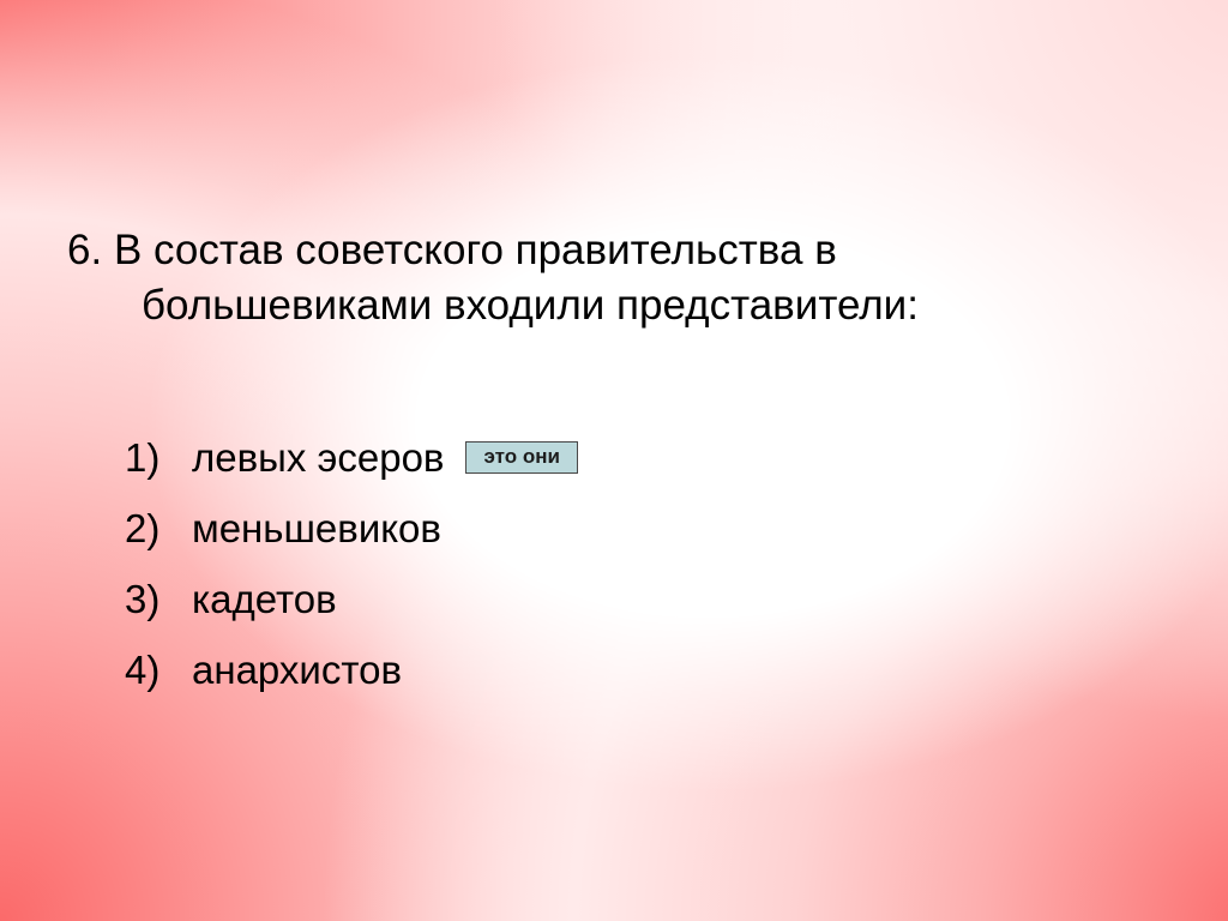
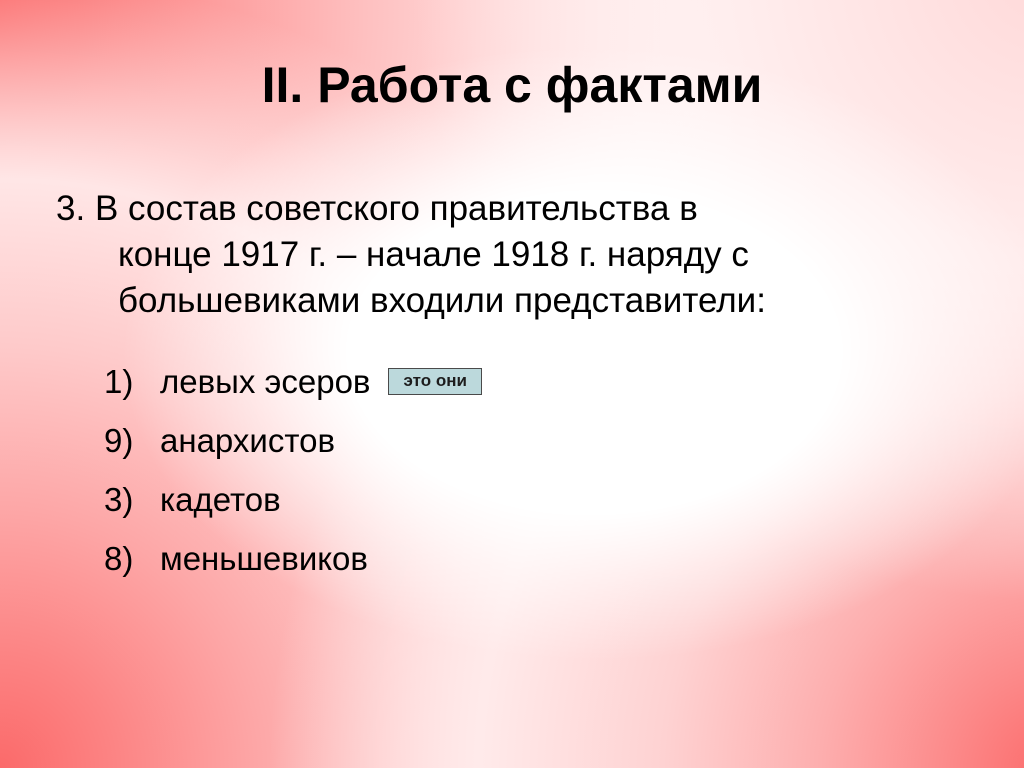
+ II. Работа с фактами
- 6. В состав советского правительства в
+ 3. В состав советского правительства в
+ конце 1917 г. – начале 1918 г. наряду с
  большевиками входили представители:
  1)
  левых эсеров
  это они
- 2)
+ 9)
- меньшевиков
+ анархистов
  3)
  кадетов
- 4)
+ 8)
- анархистов
+ меньшевиков
